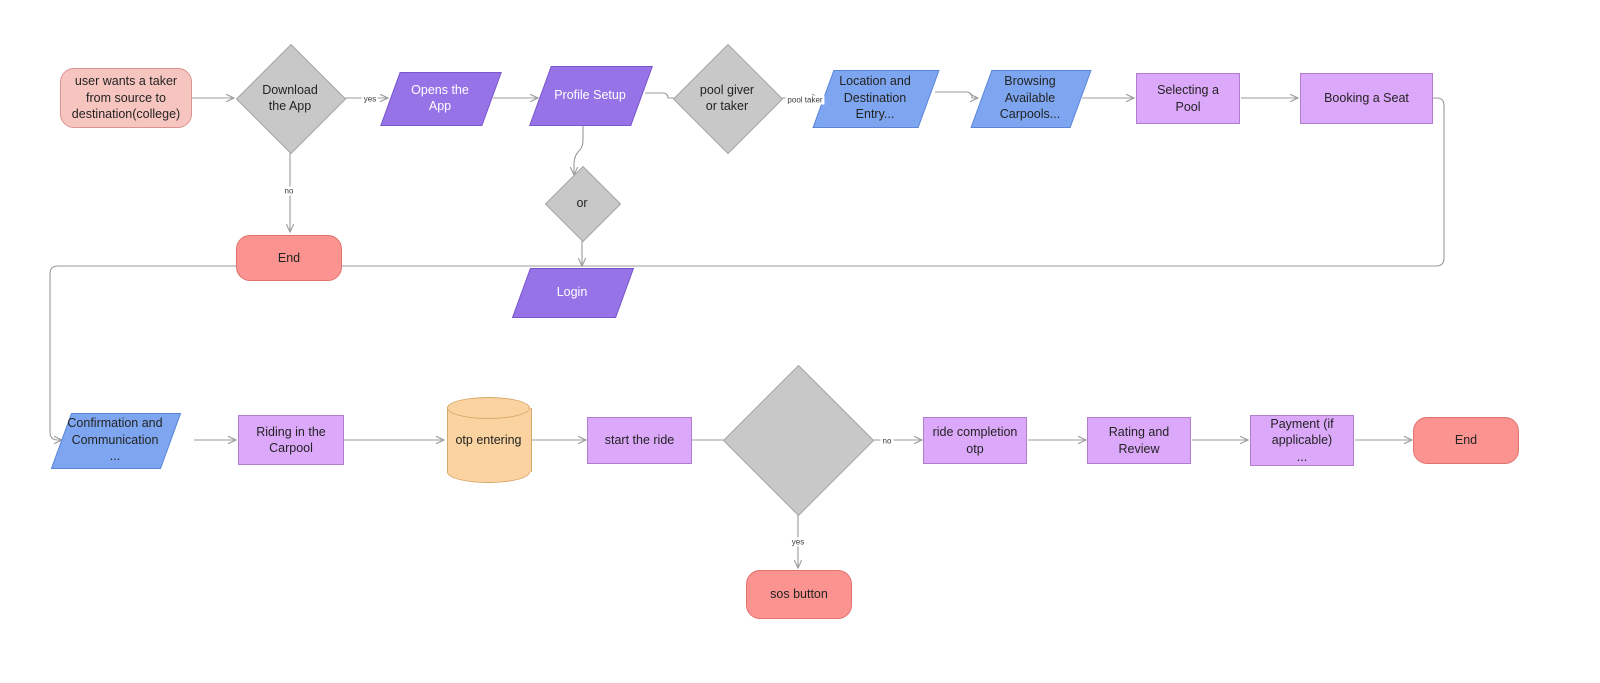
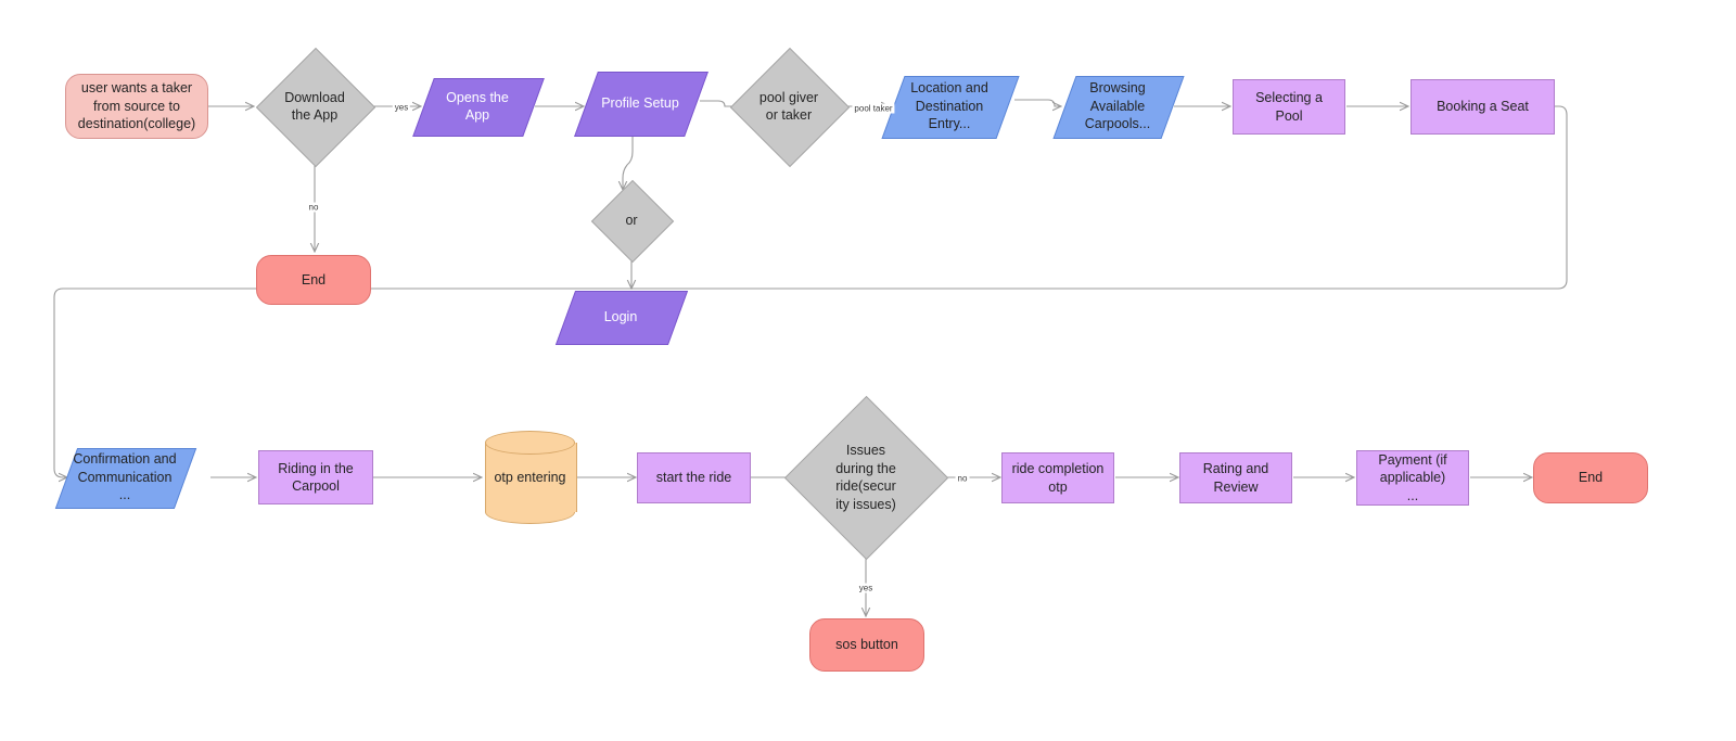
  user wants a taker from source to destination(college)
  Download
  the App
  Opens the
  App
  Profile Setup
  pool giver
  or taker
  Location and
  Destination
  Entry...
  Browsing
  Available
  Carpools...
  Selecting a Pool
  Booking a Seat
  End
  or
  Login
  Confirmation and
  Communication
  ...
  Riding in the Carpool
  otp entering
  start the ride
+ Issues
+ during the
+ ride(secur
+ ity issues)
  ride completion otp
  Rating and Review
  Payment (if
  applicable)
  ...
  End
  sos button
  yes
  no
  pool taker
  no
  yes
